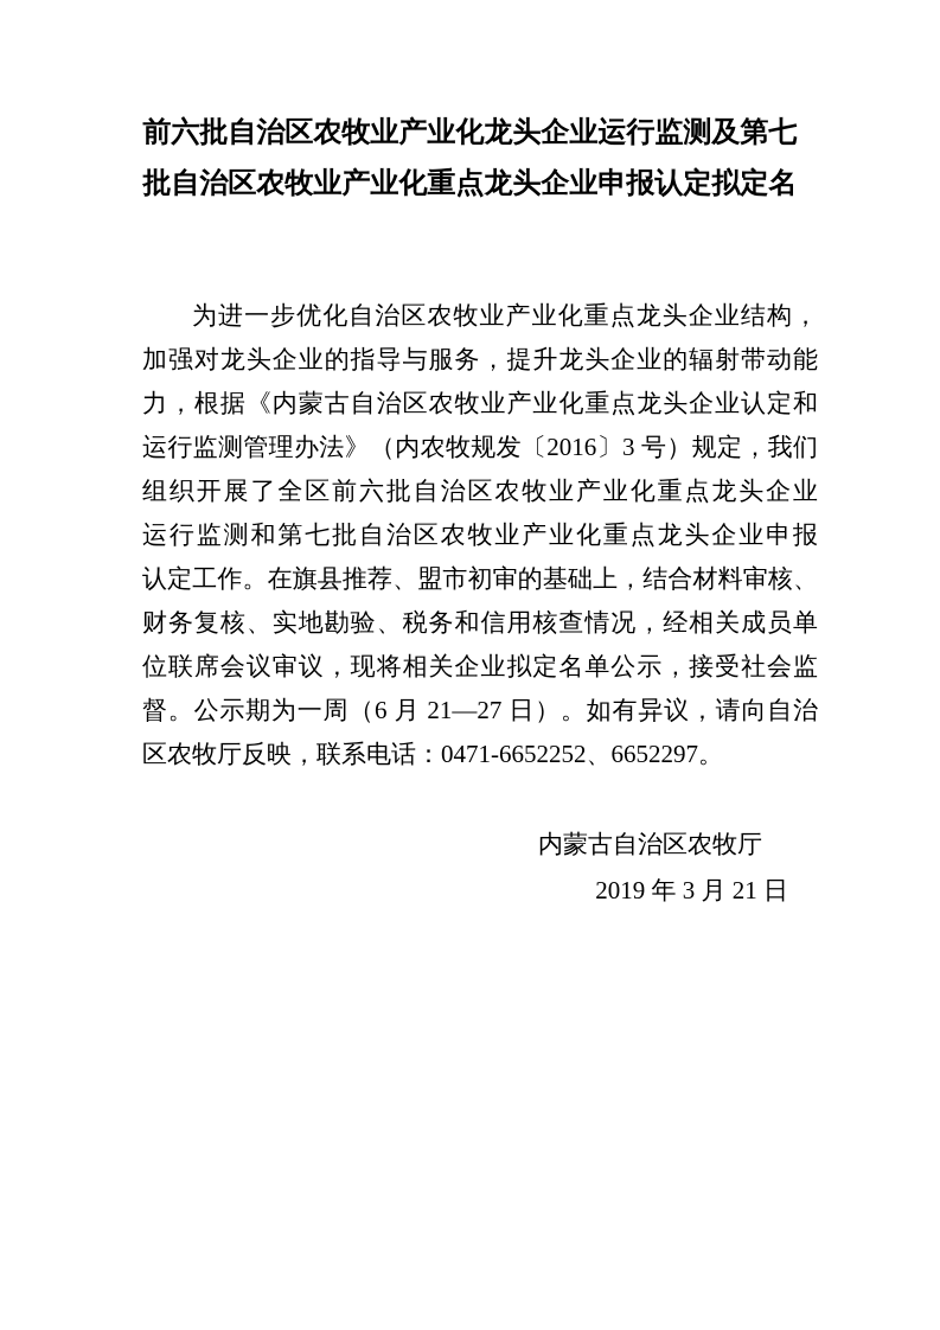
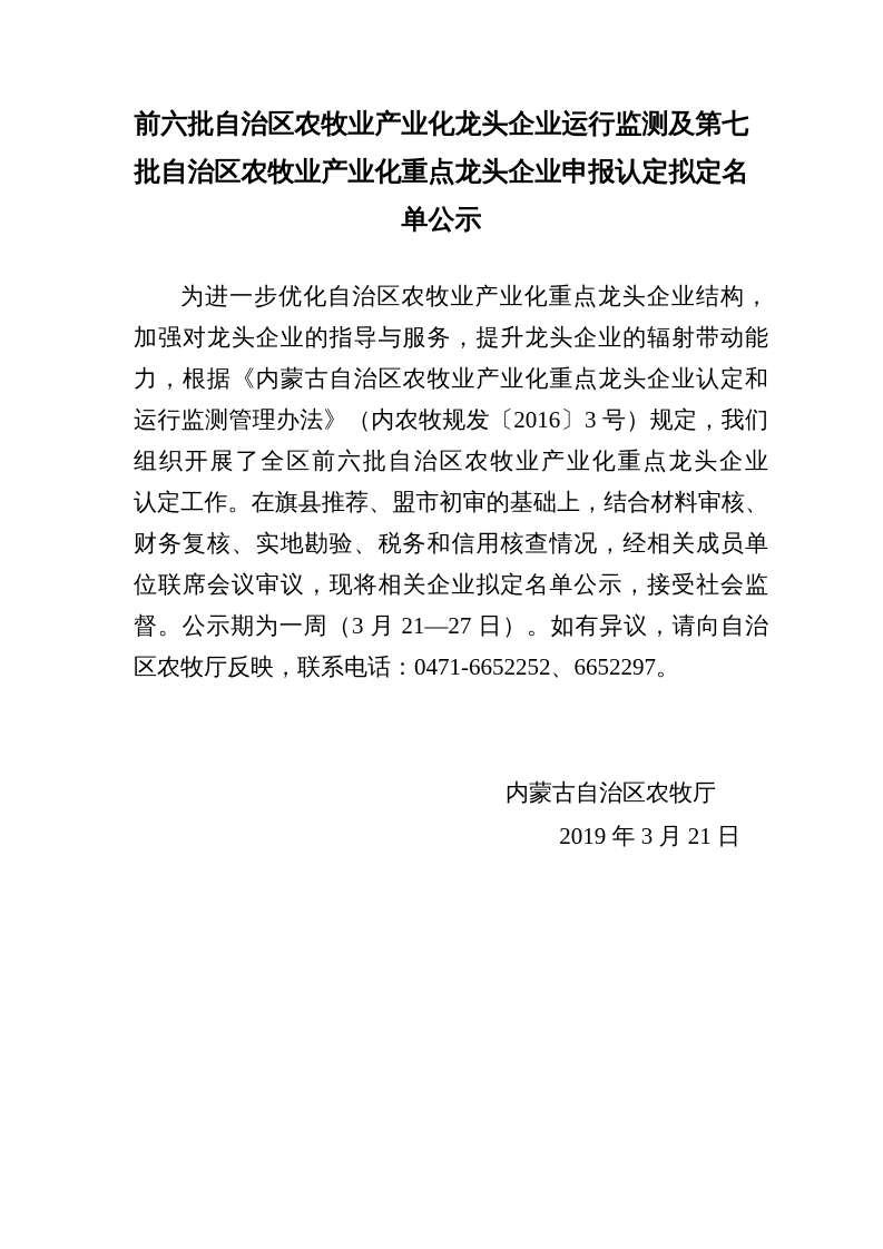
  前六批自治区农牧业产业化龙头企业运行监测及第七
  批自治区农牧业产业化重点龙头企业申报认定拟定名
+ 单公示
  为进一步优化自治区农牧业产业化重点龙头企业结构，
  加强对龙头企业的指导与服务，提升龙头企业的辐射带动能
  力，根据《内蒙古自治区农牧业产业化重点龙头企业认定和
  运行监测管理办法》（内农牧规发〔2016〕3 号）规定，我们
  组织开展了全区前六批自治区农牧业产业化重点龙头企业
- 运行监测和第七批自治区农牧业产业化重点龙头企业申报
  认定工作。在旗县推荐、盟市初审的基础上，结合材料审核、
  财务复核、实地勘验、税务和信用核查情况，经相关成员单
  位联席会议审议，现将相关企业拟定名单公示，接受社会监
- 督。公示期为一周（6 月 21—27 日）。如有异议，请向自治
+ 督。公示期为一周（3 月 21—27 日）。如有异议，请向自治
  区农牧厅反映，联系电话：0471-6652252、6652297。
  内蒙古自治区农牧厅
  2019 年 3 月 21 日
